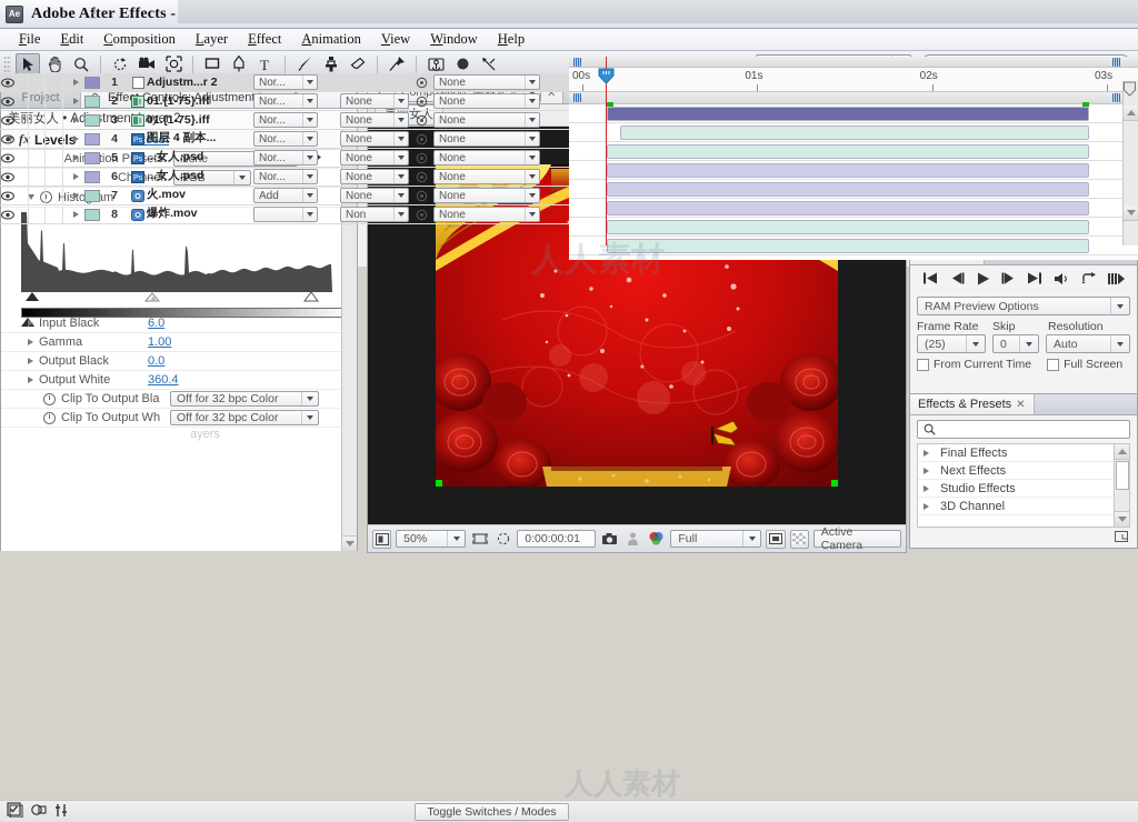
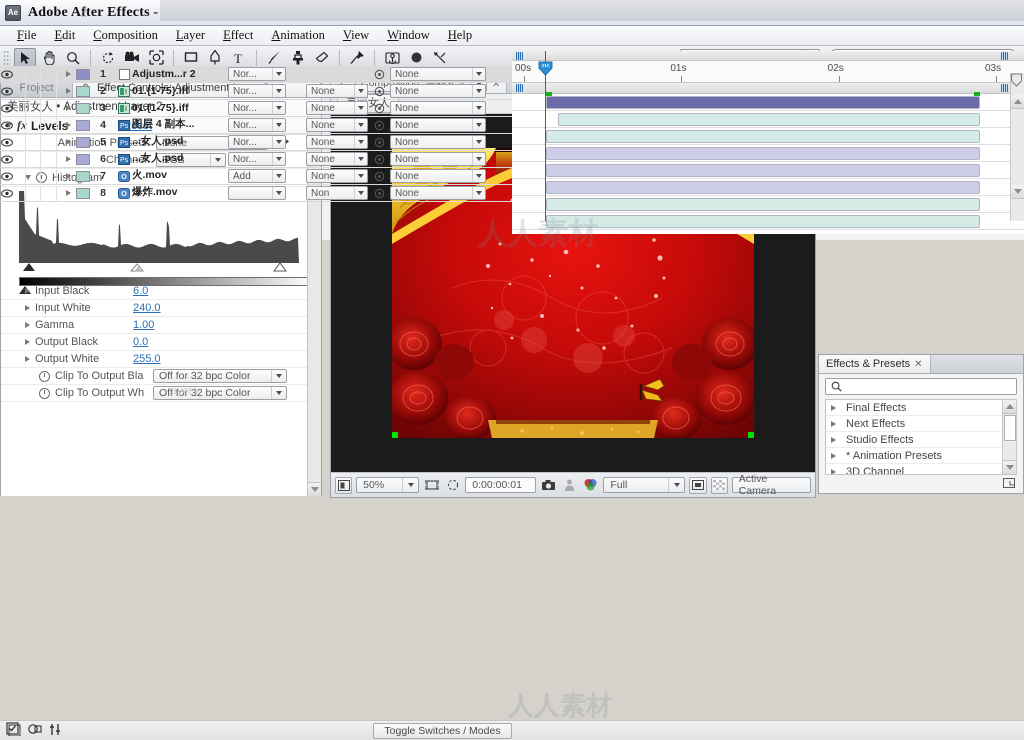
  Ae
  File
  Edit
  Composition
  Layer
  Effect
  Animation
  View
  Window
  Help
  T
  Project
  Effe Controls: Adjustmen
  美丽女人 • Adtmenayer 2
  fx
  Levels
  eset
  Anition Pets:
  None
  Chnel:
  RGB
  Input Black
  6.0
+ Input White
+ 240.0
  Gamma
  1.00
  Output Black
  0.0
  Output White
- 360.4
+ 255.0
  Clip To Output Bla
  Off for 32 bpc Color
  Clip To Output Wh
  Off for 32 bpc Color
  ayers
  Composition: 美丽女人
  ✕
  50%
  0:00:00:01
  Full
  Active Camera
- RAM Preview Options
- Frame Rate
- Skip
- Resolution
- (25)
- 0
- Auto
- From Current Time
- Full Screen
  Effects & Presets
  ✕
  Final Effects
  Next Effects
  Studio Effects
+ * Animation Presets
  3D Channel
  1
  Adjustm...r 2
  Nor...
  None
  2
  01.{1-75}.iff
  Nor...
  None
  None
  3
  01.{1-75}.iff
  Nor...
  None
  None
  4
  图层 4 副本...
  Nor...
  None
  None
  5
  ...女人.psd
  Nor...
  None
  None
  6
  ...女人.psd
  Nor...
  None
  None
  7
  火.mov
  Add
  None
  None
  8
  爆炸.mov
  Non
  None
  00s
  01s
  02s
  03s
  人人素材
  Toggle Switches / Modes
